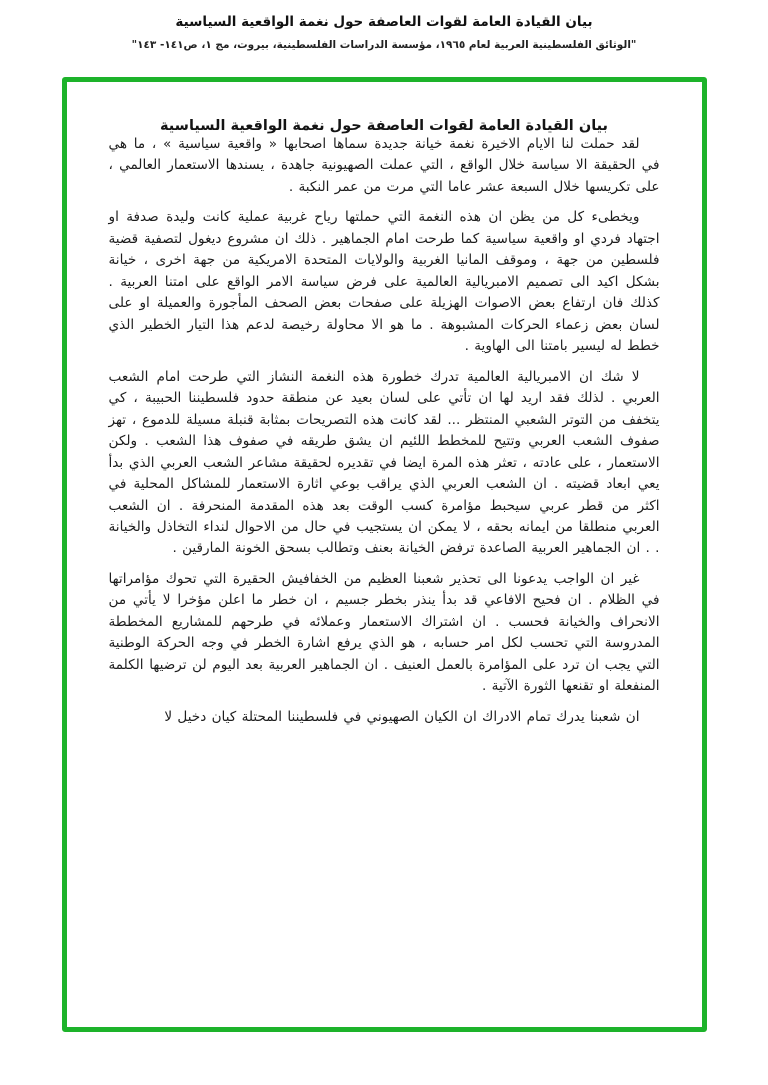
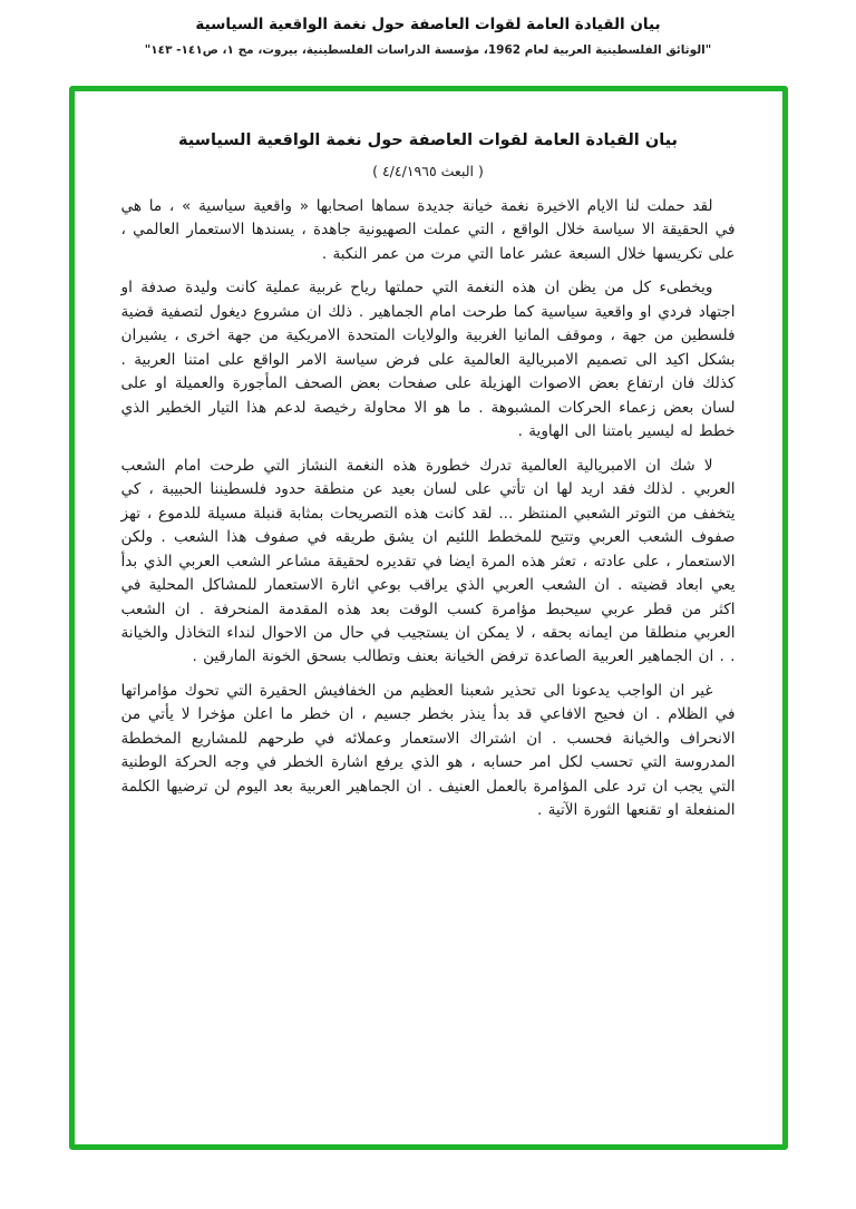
  بيان القيادة العامة لقوات العاصفة حول نغمة الواقعية السياسية
- "الوثائق الفلسطينية العربية لعام ١٩٦٥، مؤسسة الدراسات الفلسطينية، بيروت، مج ١، ص١٤١- ١٤٣"
+ "الوثائق الفلسطينية العربية لعام 1962، مؤسسة الدراسات الفلسطينية، بيروت، مج ١، ص١٤١- ١٤٣"
  بيان القيادة العامة لقوات العاصفة حول نغمة الواقعية السياسية
+ ( البعث ٤/٤/١٩٦٥ )
  لقد حملت لنا الايام الاخيرة نغمة خيانة جديدة سماها اصحابها « واقعية سياسية » ، ما هي في الحقيقة الا سياسة خلال الواقع ، التي عملت الصهيونية جاهدة ، يسندها الاستعمار العالمي ، على تكريسها خلال السبعة عشر عاما التي مرت من عمر النكبة .
- ويخطىء كل من يظن ان هذه النغمة التي حملتها رياح غربية عملية كانت وليدة صدفة او اجتهاد فردي او واقعية سياسية كما طرحت امام الجماهير . ذلك ان مشروع ديغول لتصفية قضية فلسطين من جهة ، وموقف المانيا الغربية والولايات المتحدة الامريكية من جهة اخرى ، خيانة بشكل اكيد الى تصميم الامبريالية العالمية على فرض سياسة الامر الواقع على امتنا العربية . كذلك فان ارتفاع بعض الاصوات الهزيلة على صفحات بعض الصحف المأجورة والعميلة او على لسان بعض زعماء الحركات المشبوهة . ما هو الا محاولة رخيصة لدعم هذا التيار الخطير الذي خطط له ليسير بامتنا الى الهاوية .
+ ويخطىء كل من يظن ان هذه النغمة التي حملتها رياح غربية عملية كانت وليدة صدفة او اجتهاد فردي او واقعية سياسية كما طرحت امام الجماهير . ذلك ان مشروع ديغول لتصفية قضية فلسطين من جهة ، وموقف المانيا الغربية والولايات المتحدة الامريكية من جهة اخرى ، يشيران بشكل اكيد الى تصميم الامبريالية العالمية على فرض سياسة الامر الواقع على امتنا العربية . كذلك فان ارتفاع بعض الاصوات الهزيلة على صفحات بعض الصحف المأجورة والعميلة او على لسان بعض زعماء الحركات المشبوهة . ما هو الا محاولة رخيصة لدعم هذا التيار الخطير الذي خطط له ليسير بامتنا الى الهاوية .
  لا شك ان الامبريالية العالمية تدرك خطورة هذه النغمة النشاز التي طرحت امام الشعب العربي . لذلك فقد اريد لها ان تأتي على لسان بعيد عن منطقة حدود فلسطيننا الحبيبة ، كي يتخفف من التوتر الشعبي المنتظر ... لقد كانت هذه التصريحات بمثابة قنبلة مسيلة للدموع ، تهز صفوف الشعب العربي وتتيح للمخطط اللئيم ان يشق طريقه في صفوف هذا الشعب . ولكن الاستعمار ، على عادته ، تعثر هذه المرة ايضا في تقديره لحقيقة مشاعر الشعب العربي الذي بدأ يعي ابعاد قضيته . ان الشعب العربي الذي يراقب بوعي اثارة الاستعمار للمشاكل المحلية في اكثر من قطر عربي سيحبط مؤامرة كسب الوقت بعد هذه المقدمة المنحرفة . ان الشعب العربي منطلقا من ايمانه بحقه ، لا يمكن ان يستجيب في حال من الاحوال لنداء التخاذل والخيانة . . ان الجماهير العربية الصاعدة ترفض الخيانة بعنف وتطالب بسحق الخونة المارقين .
  غير ان الواجب يدعونا الى تحذير شعبنا العظيم من الخفافيش الحقيرة التي تحوك مؤامراتها في الظلام . ان فحيح الافاعي قد بدأ ينذر بخطر جسيم ، ان خطر ما اعلن مؤخرا لا يأتي من الانحراف والخيانة فحسب . ان اشتراك الاستعمار وعملائه في طرحهم للمشاريع المخططة المدروسة التي تحسب لكل امر حسابه ، هو الذي يرفع اشارة الخطر في وجه الحركة الوطنية التي يجب ان ترد على المؤامرة بالعمل العنيف . ان الجماهير العربية بعد اليوم لن ترضيها الكلمة المنفعلة او تقنعها الثورة الآتية .
- ان شعبنا يدرك تمام الادراك ان الكيان الصهيوني في فلسطيننا المحتلة كيان دخيل لا
